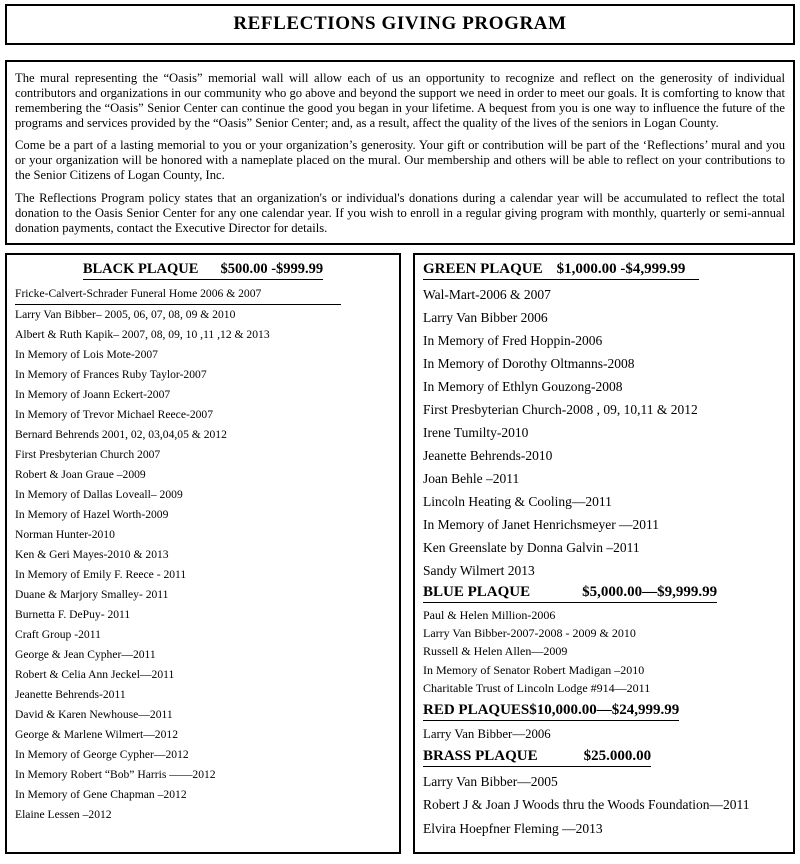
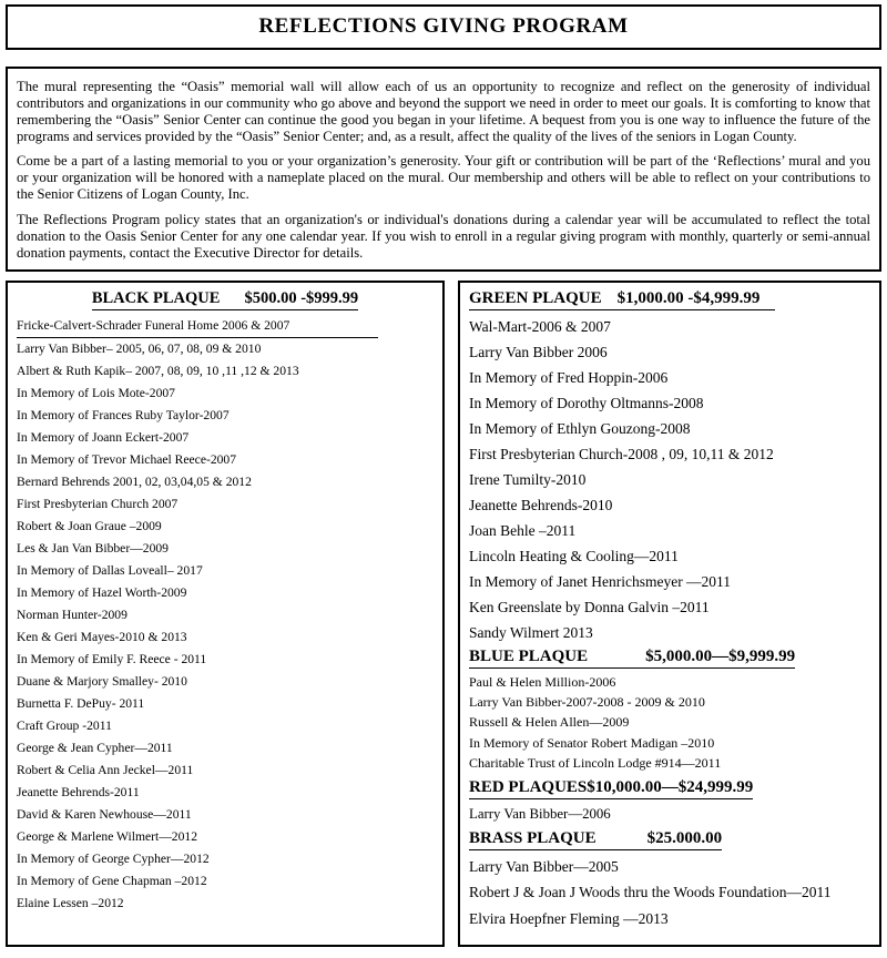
  REFLECTIONS GIVING PROGRAM
  The mural representing the “Oasis” memorial wall will allow each of us an opportunity to recognize and reflect on the generosity of individual contributors and organizations in our community who go above and beyond the support we need in order to meet our goals. It is comforting to know that remembering the “Oasis” Senior Center can continue the good you began in your lifetime. A bequest from you is one way to influence the future of the programs and services provided by the “Oasis” Senior Center; and, as a result, affect the quality of the lives of the seniors in Logan County.
  Come be a part of a lasting memorial to you or your organization’s generosity. Your gift or contribution will be part of the ‘Reflections’ mural and you or your organization will be honored with a nameplate placed on the mural. Our membership and others will be able to reflect on your contributions to the Senior Citizens of Logan County, Inc.
  The Reflections Program policy states that an organization's or individual's donations during a calendar year will be accumulated to reflect the total donation to the Oasis Senior Center for any one calendar year. If you wish to enroll in a regular giving program with monthly, quarterly or semi-annual donation payments, contact the Executive Director for details.
  BLACK PLAQUE
  $500.00 -$999.99
  Fricke-Calvert-Schrader Funeral Home 2006 & 2007
  Larry Van Bibber– 2005, 06, 07, 08, 09 & 2010
  Albert & Ruth Kapik– 2007, 08, 09, 10 ,11 ,12 & 2013
  In Memory of Lois Mote-2007
  In Memory of Frances Ruby Taylor-2007
  In Memory of Joann Eckert-2007
  In Memory of Trevor Michael Reece-2007
  Bernard Behrends 2001, 02, 03,04,05 & 2012
  First Presbyterian Church 2007
  Robert & Joan Graue –2009
+ Les & Jan Van Bibber—2009
- In Memory of Dallas Loveall– 2009
+ In Memory of Dallas Loveall– 2017
  In Memory of Hazel Worth-2009
- Norman Hunter-2010
+ Norman Hunter-2009
  Ken & Geri Mayes-2010 & 2013
  In Memory of Emily F. Reece - 2011
- Duane & Marjory Smalley- 2011
+ Duane & Marjory Smalley- 2010
  Burnetta F. DePuy- 2011
  Craft Group -2011
  George & Jean Cypher—2011
  Robert & Celia Ann Jeckel—2011
  Jeanette Behrends-2011
  David & Karen Newhouse—2011
  George & Marlene Wilmert—2012
  In Memory of George Cypher—2012
- In Memory Robert “Bob” Harris ——2012
  In Memory of Gene Chapman –2012
  Elaine Lessen –2012
  GREEN PLAQUE
  $1,000.00 -$4,999.99
  Wal-Mart-2006 & 2007
  Larry Van Bibber 2006
  In Memory of Fred Hoppin-2006
  In Memory of Dorothy Oltmanns-2008
  In Memory of Ethlyn Gouzong-2008
  First Presbyterian Church-2008 , 09, 10,11 & 2012
  Irene Tumilty-2010
  Jeanette Behrends-2010
  Joan Behle –2011
  Lincoln Heating & Cooling—2011
  In Memory of Janet Henrichsmeyer —2011
  Ken Greenslate by Donna Galvin –2011
  Sandy Wilmert 2013
  BLUE PLAQUE
  $5,000.00—$9,999.99
  Paul & Helen Million-2006
  Larry Van Bibber-2007-2008 - 2009 & 2010
  Russell & Helen Allen—2009
  In Memory of Senator Robert Madigan –2010
  Charitable Trust of Lincoln Lodge #914—2011
  RED PLAQUES
  $10,000.00—$24,999.99
  Larry Van Bibber—2006
  BRASS PLAQUE
  $25.000.00
  Larry Van Bibber—2005
  Robert J & Joan J Woods thru the Woods Foundation—2011
  Elvira Hoepfner Fleming —2013
